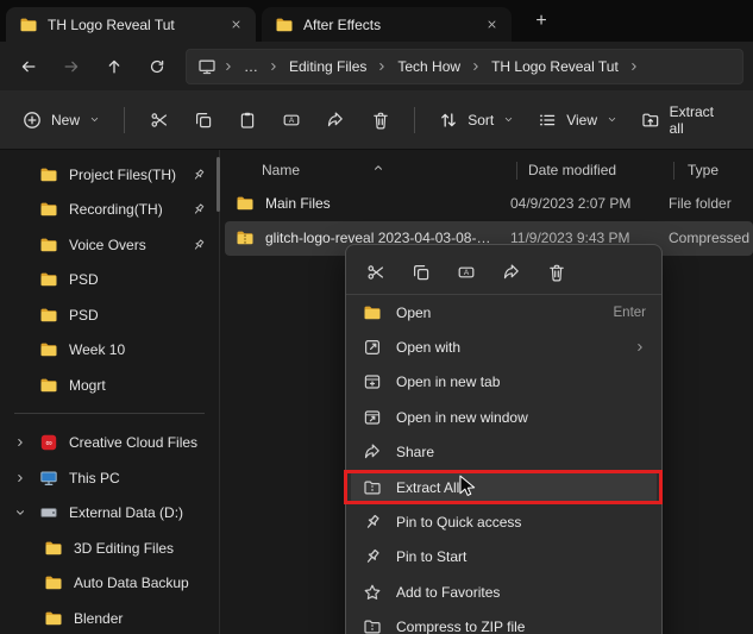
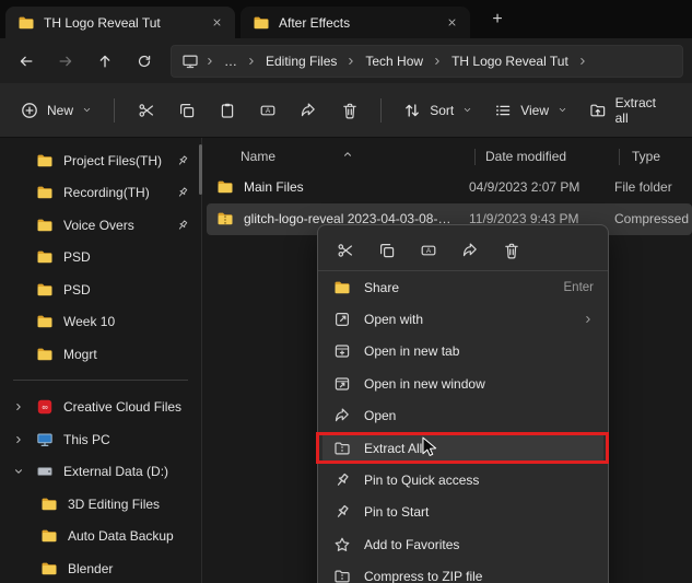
  TH Logo Reveal Tut
  After Effects
  +
  …
  Editing Files
  Tech How
  TH Logo Reveal Tut
  New
  Sort
  View
  Extract all
  Project Files(TH)
  Recording(TH)
  Voice Overs
  PSD
  PSD
  Week 10
  Mogrt
  Creative Cloud Files
  This PC
  External Data (D:)
  3D Editing Files
  Auto Data Backup
  Blender
  Name
  Date modified
  Type
  Main Files
  04/9/2023 2:07 PM
  File folder
  glitch-logo-reveal 2023-04-03-08-44-
  11/9/2023 9:43 PM
  Compressed
- Open
+ Share
  Enter
  Open with
  Open in new tab
  Open in new window
- Share
+ Open
  Extract All
  Pin to Quick access
  Pin to Start
  Add to Favorites
  Compress to ZIP file
